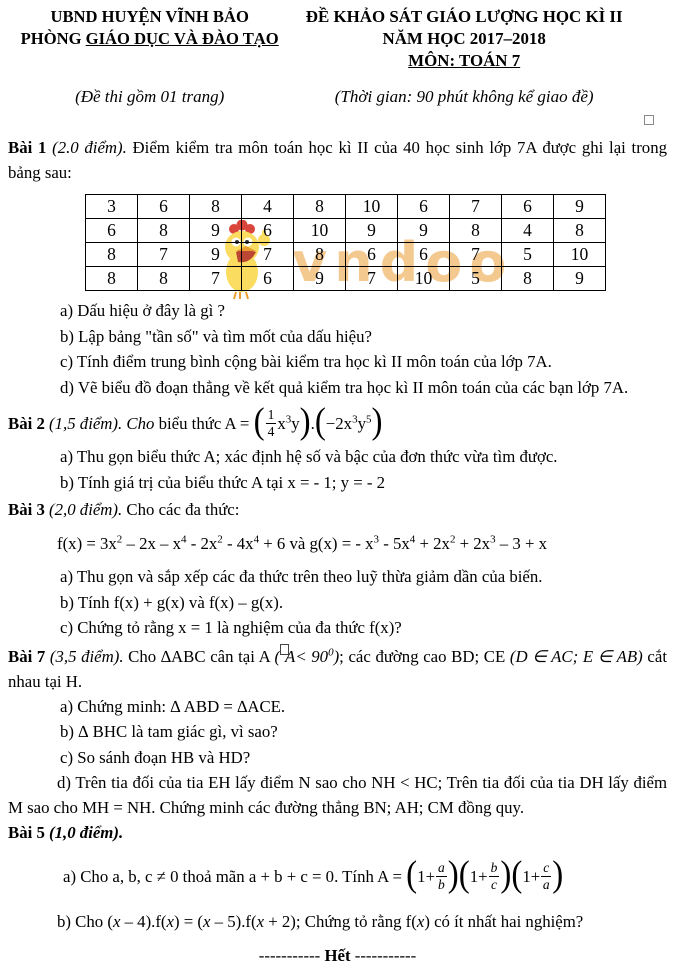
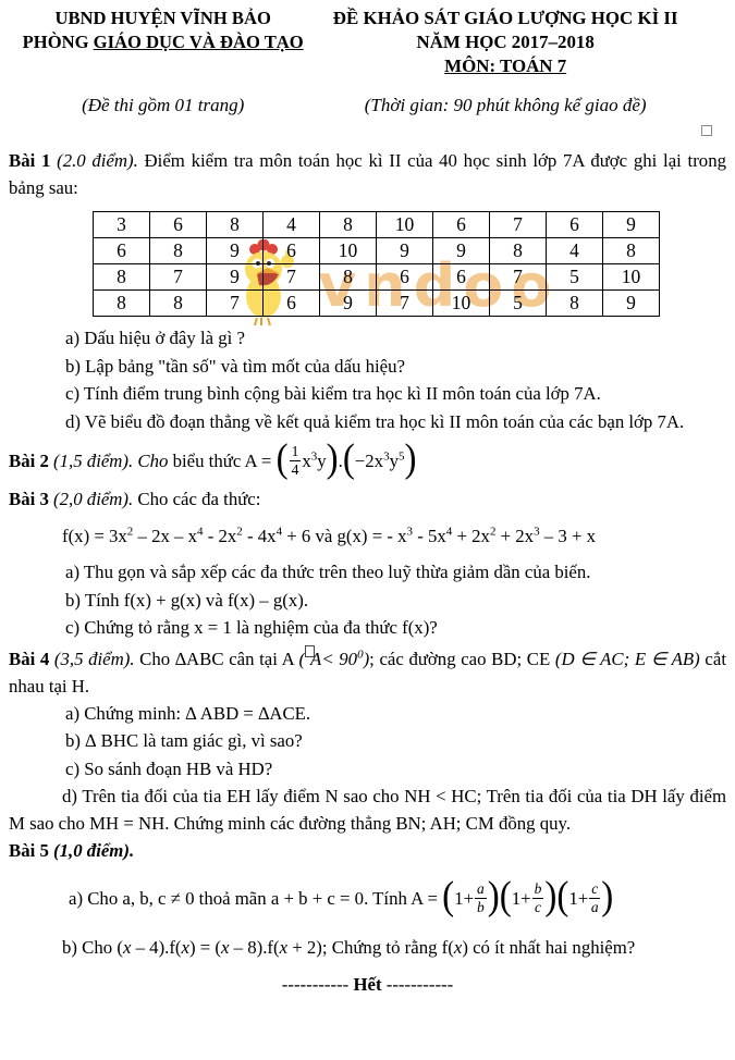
  vndoo
  UBND HUYỆN VĨNH BẢO
  PHÒNG GIÁO DỤC VÀ ĐÀO TẠO
  ĐỀ KHẢO SÁT GIÁO LƯỢNG HỌC KÌ II
  NĂM HỌC 2017–2018
  MÔN: TOÁN 7
  (Đề thi gồm 01 trang)
  (Thời gian: 90 phút không kể giao đề)
  Bài 1 (2.0 điểm). Điểm kiểm tra môn toán học kì II của 40 học sinh lớp 7A được ghi lại trong bảng sau:
  3	6	8	4	8	10	6	7	6	9
  6	8	9	6	10	9	9	8	4	8
  8	7	9	7	8	6	6	7	5	10
  8	8	7	6	9	7	10	5	8	9
  a) Dấu hiệu ở đây là gì ?
  b) Lập bảng "tần số" và tìm mốt của dấu hiệu?
  c) Tính điểm trung bình cộng bài kiểm tra học kì II môn toán của lớp 7A.
  d) Vẽ biểu đồ đoạn thẳng về kết quả kiểm tra học kì II môn toán của các bạn lớp 7A.
  Bài 2 (1,5 điểm). Cho biểu thức A = (
  1
  4
  x3y).(−2x3y5)
- a) Thu gọn biểu thức A; xác định hệ số và bậc của đơn thức vừa tìm được.
- b) Tính giá trị của biểu thức A tại x = - 1; y = - 2
  Bài 3 (2,0 điểm). Cho các đa thức:
  f(x) = 3x2 – 2x – x4 - 2x2 - 4x4 + 6 và g(x) = - x3 - 5x4 + 2x2 + 2x3 – 3 + x
  a) Thu gọn và sắp xếp các đa thức trên theo luỹ thừa giảm dần của biến.
  b) Tính f(x) + g(x) và f(x) – g(x).
  c) Chứng tỏ rằng x = 1 là nghiệm của đa thức f(x)?
- Bài 7 (3,5 điểm). Cho ∆ABC cân tại A ( A< 900); các đường cao BD; CE (D ∈ AC; E ∈ AB) cắt nhau tại H.
+ Bài 4 (3,5 điểm). Cho ∆ABC cân tại A ( A< 900); các đường cao BD; CE (D ∈ AC; E ∈ AB) cắt nhau tại H.
  a) Chứng minh: ∆ ABD = ∆ACE.
  b) ∆ BHC là tam giác gì, vì sao?
  c) So sánh đoạn HB và HD?
  d) Trên tia đối của tia EH lấy điểm N sao cho NH < HC; Trên tia đối của tia DH lấy điểm M sao cho MH = NH. Chứng minh các đường thẳng BN; AH; CM đồng quy.
  Bài 5 (1,0 điểm).
  a) Cho a, b, c ≠ 0 thoả mãn a + b + c = 0. Tính A = (1+
  a
  b
  )(1+
  b
  c
  )(1+
  c
  a
  )
- b) Cho (x – 4).f(x) = (x – 5).f(x + 2); Chứng tỏ rằng f(x) có ít nhất hai nghiệm?
+ b) Cho (x – 4).f(x) = (x – 8).f(x + 2); Chứng tỏ rằng f(x) có ít nhất hai nghiệm?
  ----------- Hết -----------
